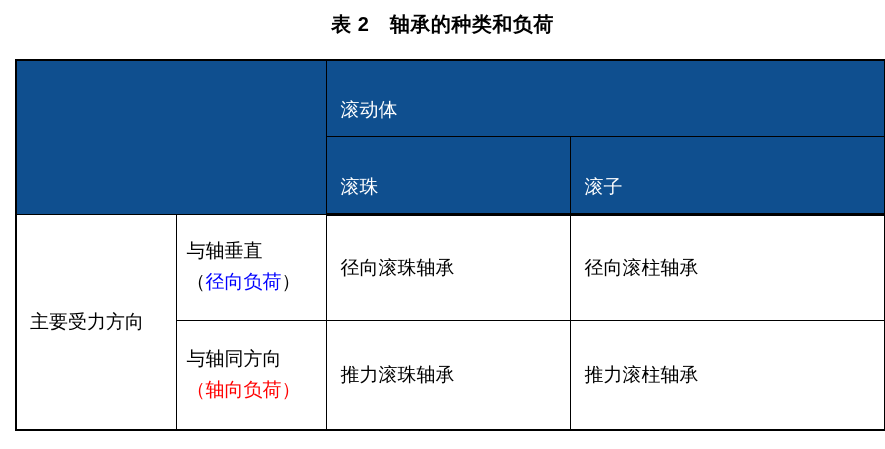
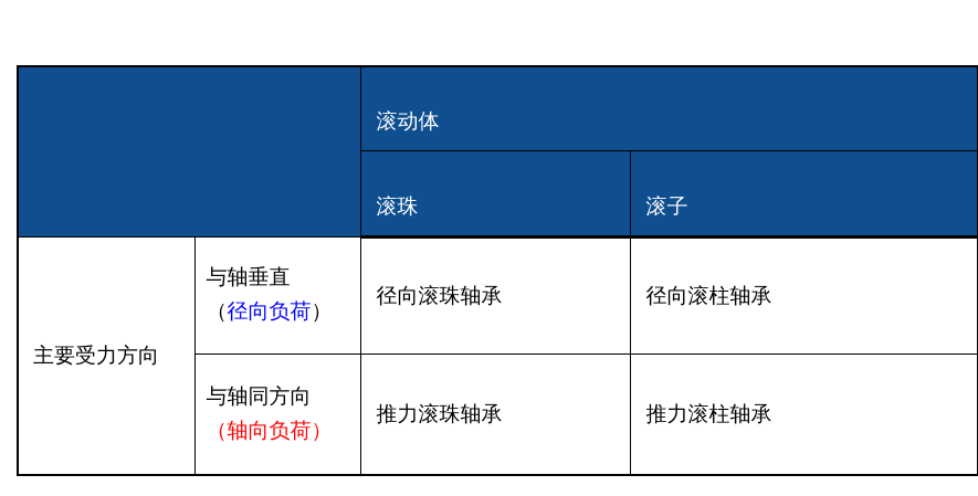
- 表 2 轴承的种类和负荷
  	滚动体
  滚珠	滚子
  主要受力方向	与轴垂直 （径向负荷）	径向滚珠轴承	径向滚柱轴承
  与轴同方向 （轴向负荷）	推力滚珠轴承	推力滚柱轴承
